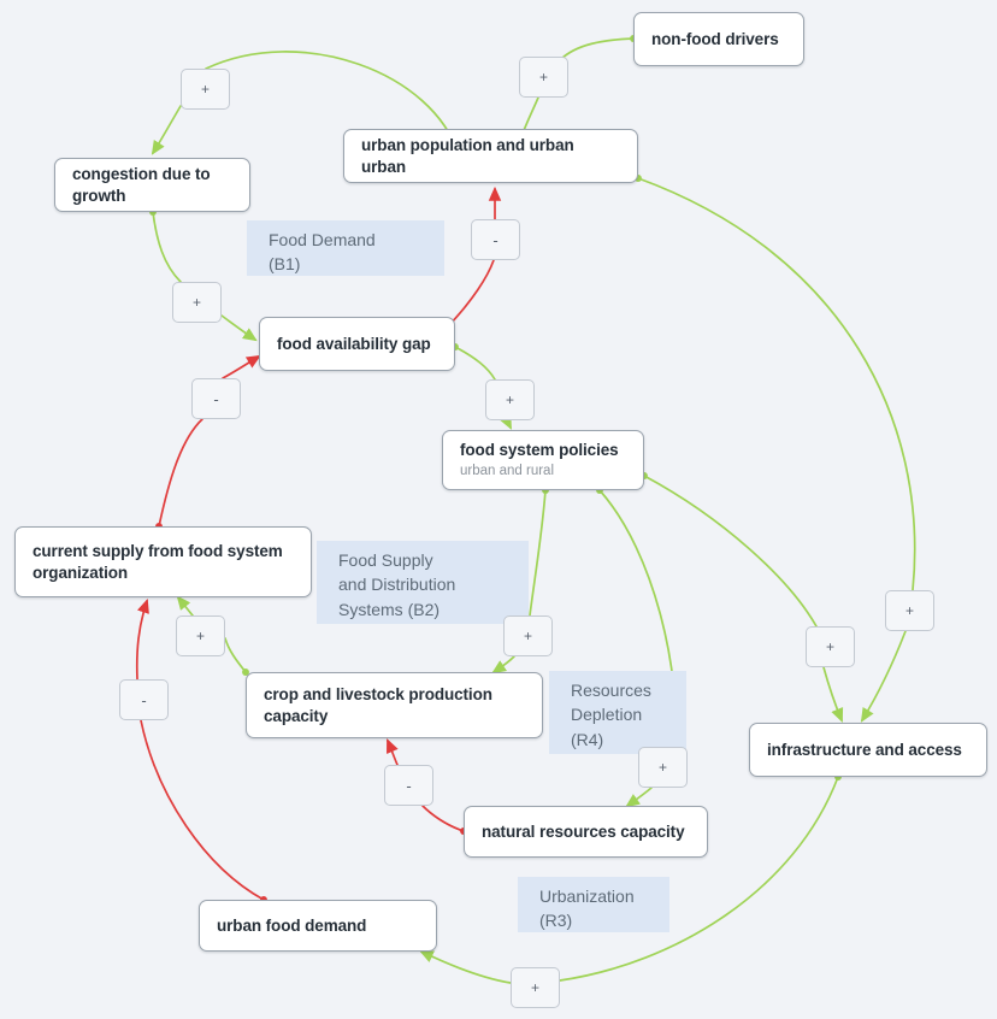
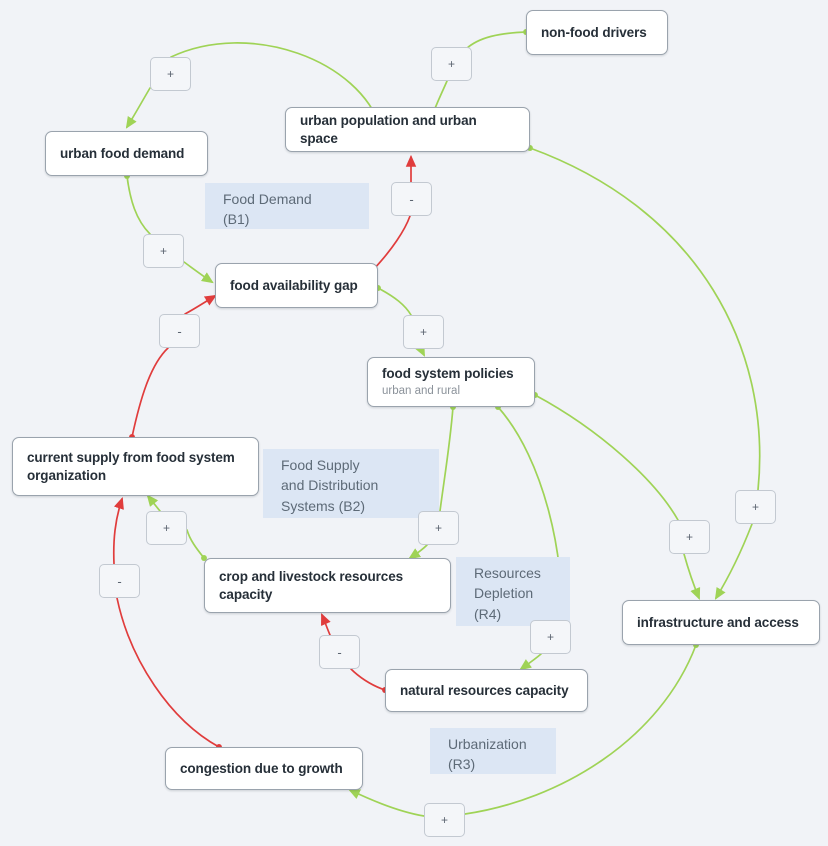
  Food Demand
  (B1)
  Food Supply
  and Distribution
  Systems (B2)
  Resources
  Depletion
  (R4)
  Urbanization
  (R3)
  non-food drivers
- urban population and urban urban
+ urban population and urban space
- congestion due to growth
+ urban food demand
  food availability gap
  food system policies
  urban and rural
  current supply from food system organization
- crop and livestock production capacity
+ crop and livestock resources capacity
  infrastructure and access
  natural resources capacity
- urban food demand
+ congestion due to growth
  +
  +
  -
  +
  -
  +
  +
  -
  +
  -
  +
  +
  +
  +
